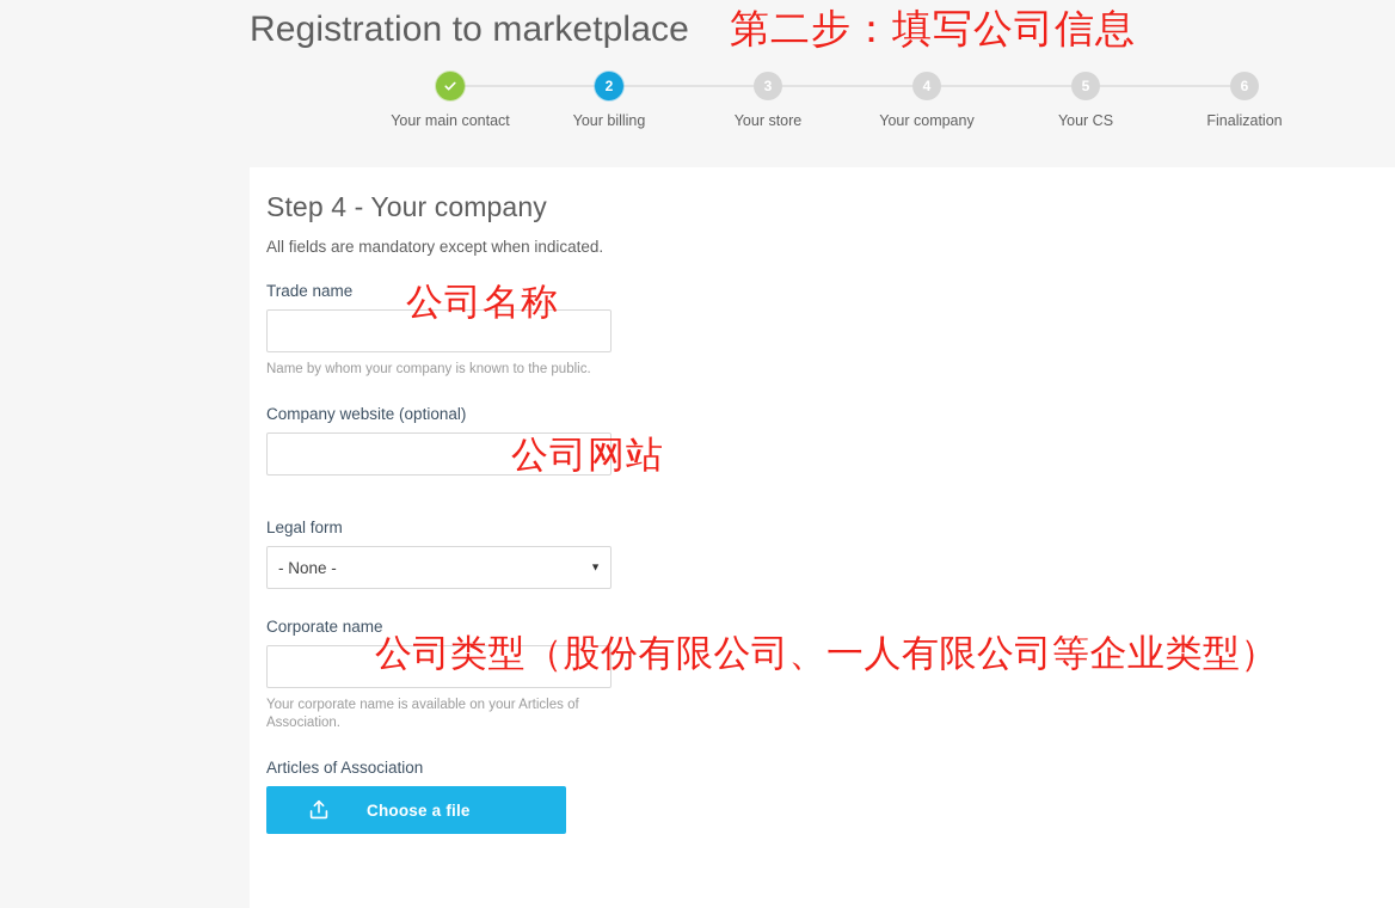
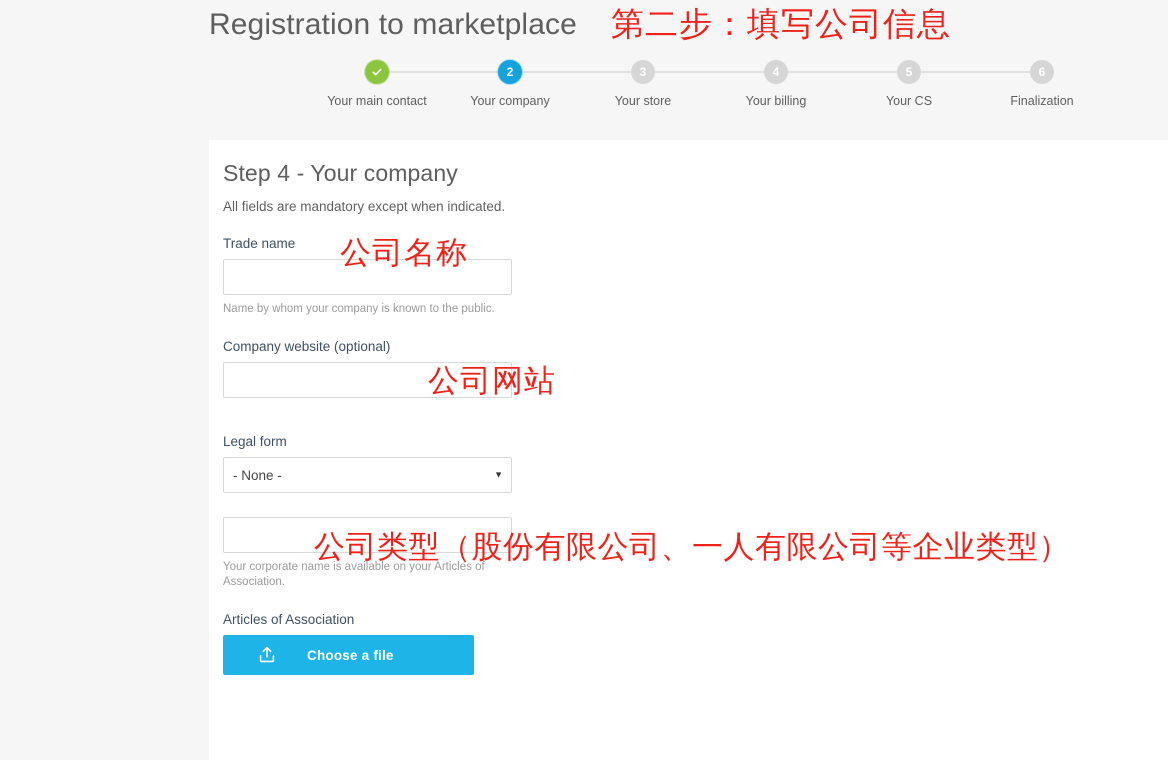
  Registration to marketplace
  第二步：填写公司信息
  Your main contact
  2
- Your billing
+ Your company
  3
  Your store
  4
- Your company
+ Your billing
  5
  Your CS
  6
  Finalization
  Step 4 - Your company
  All fields are mandatory except when indicated.
  Trade name
  Name by whom your company is known to the public.
  Company website (optional)
  Legal form
  - None -
  ▼
- Corporate name
  Your corporate name is available on your Articles of Association.
  Articles of Association
  Choose a file
  公司名称
  公司网站
  公司类型（股份有限公司、一人有限公司等企业类型）
